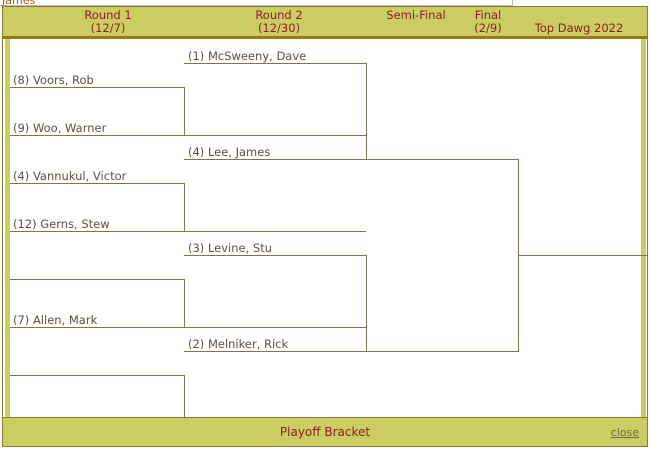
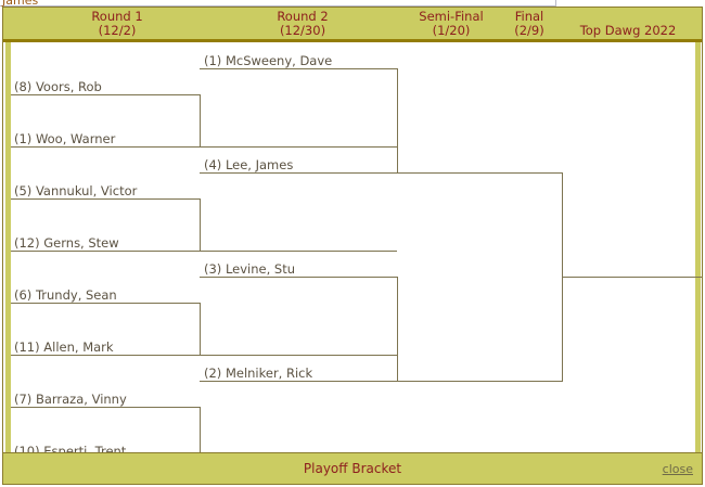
  James
  Round 1
- (12/7)
+ (12/2)
  Round 2
  (12/30)
  Semi-Final
+ (1/20)
  Final
  (2/9)
  Top Dawg 2022
  (8) Voors, Rob
- (9) Woo, Warner
+ (1) Woo, Warner
- (4) Vannukul, Victor
+ (5) Vannukul, Victor
  (12) Gerns, Stew
+ (6) Trundy, Sean
- (7) Allen, Mark
+ (11) Allen, Mark
+ (7) Barraza, Vinny
+ (10) Esperti, Trent
  (1) McSweeny, Dave
  (4) Lee, James
  (3) Levine, Stu
  (2) Melniker, Rick
  Playoff Bracket
  close
